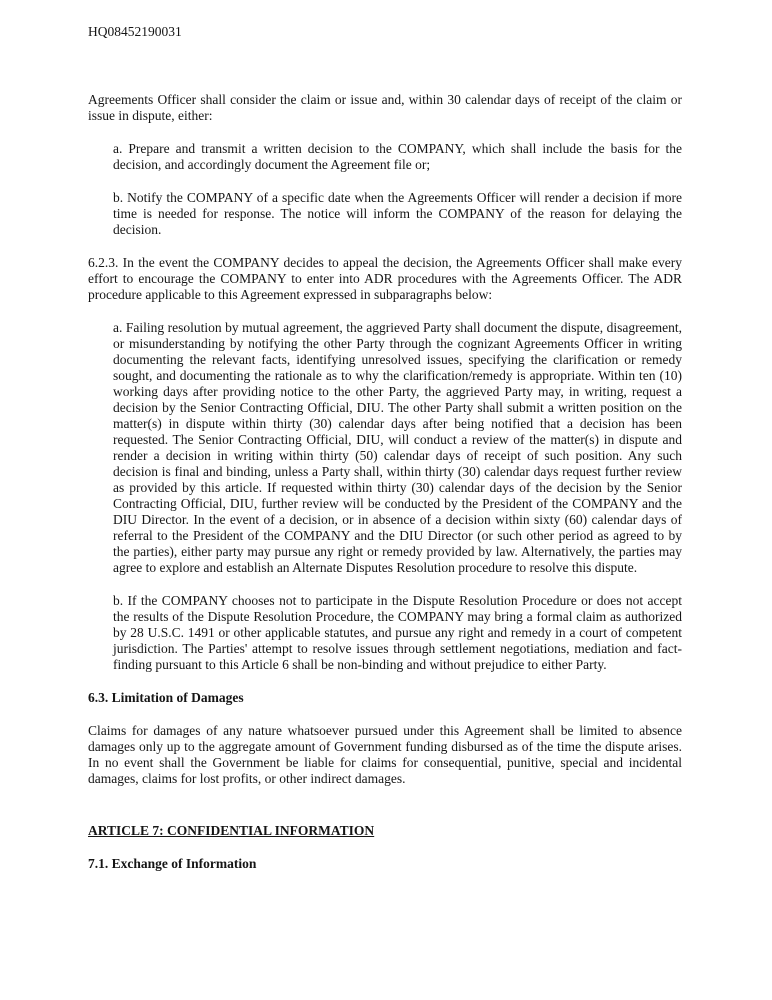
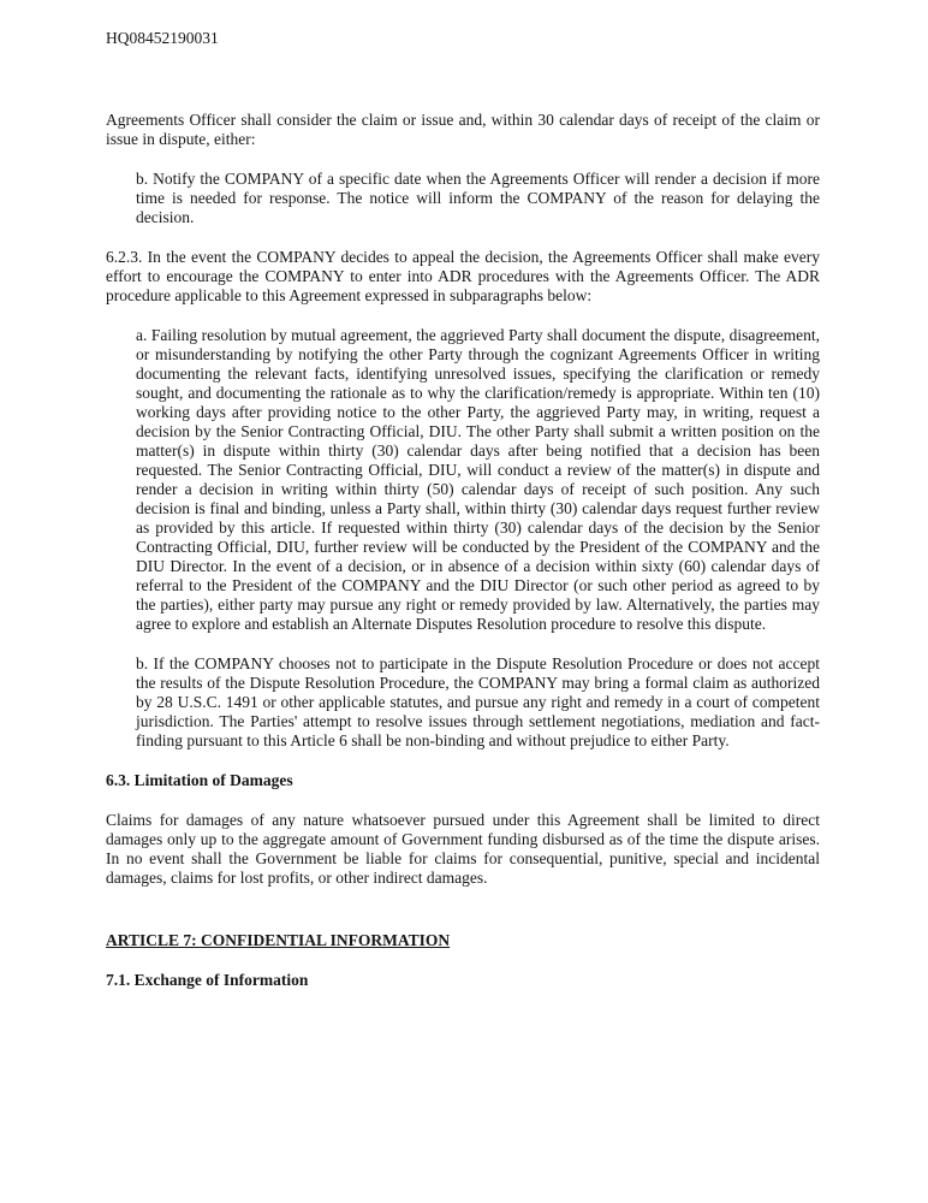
  HQ08452190031
  Agreements Officer shall consider the claim or issue and, within 30 calendar days of receipt of the claim or issue in dispute, either:
- a. Prepare and transmit a written decision to the COMPANY, which shall include the basis for the decision, and accordingly document the Agreement file or;
  b. Notify the COMPANY of a specific date when the Agreements Officer will render a decision if more time is needed for response. The notice will inform the COMPANY of the reason for delaying the decision.
  6.2.3. In the event the COMPANY decides to appeal the decision, the Agreements Officer shall make every effort to encourage the COMPANY to enter into ADR procedures with the Agreements Officer. The ADR procedure applicable to this Agreement expressed in subparagraphs below:
  a. Failing resolution by mutual agreement, the aggrieved Party shall document the dispute, disagreement, or misunderstanding by notifying the other Party through the cognizant Agreements Officer in writing documenting the relevant facts, identifying unresolved issues, specifying the clarification or remedy sought, and documenting the rationale as to why the clarification/remedy is appropriate. Within ten (10) working days after providing notice to the other Party, the aggrieved Party may, in writing, request a decision by the Senior Contracting Official, DIU. The other Party shall submit a written position on the matter(s) in dispute within thirty (30) calendar days after being notified that a decision has been requested. The Senior Contracting Official, DIU, will conduct a review of the matter(s) in dispute and render a decision in writing within thirty (50) calendar days of receipt of such position. Any such decision is final and binding, unless a Party shall, within thirty (30) calendar days request further review as provided by this article. If requested within thirty (30) calendar days of the decision by the Senior Contracting Official, DIU, further review will be conducted by the President of the COMPANY and the DIU Director. In the event of a decision, or in absence of a decision within sixty (60) calendar days of referral to the President of the COMPANY and the DIU Director (or such other period as agreed to by the parties), either party may pursue any right or remedy provided by law. Alternatively, the parties may agree to explore and establish an Alternate Disputes Resolution procedure to resolve this dispute.
  b. If the COMPANY chooses not to participate in the Dispute Resolution Procedure or does not accept the results of the Dispute Resolution Procedure, the COMPANY may bring a formal claim as authorized by 28 U.S.C. 1491 or other applicable statutes, and pursue any right and remedy in a court of competent jurisdiction. The Parties' attempt to resolve issues through settlement negotiations, mediation and fact-finding pursuant to this Article 6 shall be non-binding and without prejudice to either Party.
  6.3. Limitation of Damages
- Claims for damages of any nature whatsoever pursued under this Agreement shall be limited to absence damages only up to the aggregate amount of Government funding disbursed as of the time the dispute arises. In no event shall the Government be liable for claims for consequential, punitive, special and incidental damages, claims for lost profits, or other indirect damages.
+ Claims for damages of any nature whatsoever pursued under this Agreement shall be limited to direct damages only up to the aggregate amount of Government funding disbursed as of the time the dispute arises. In no event shall the Government be liable for claims for consequential, punitive, special and incidental damages, claims for lost profits, or other indirect damages.
  ARTICLE 7: CONFIDENTIAL INFORMATION
  7.1. Exchange of Information
